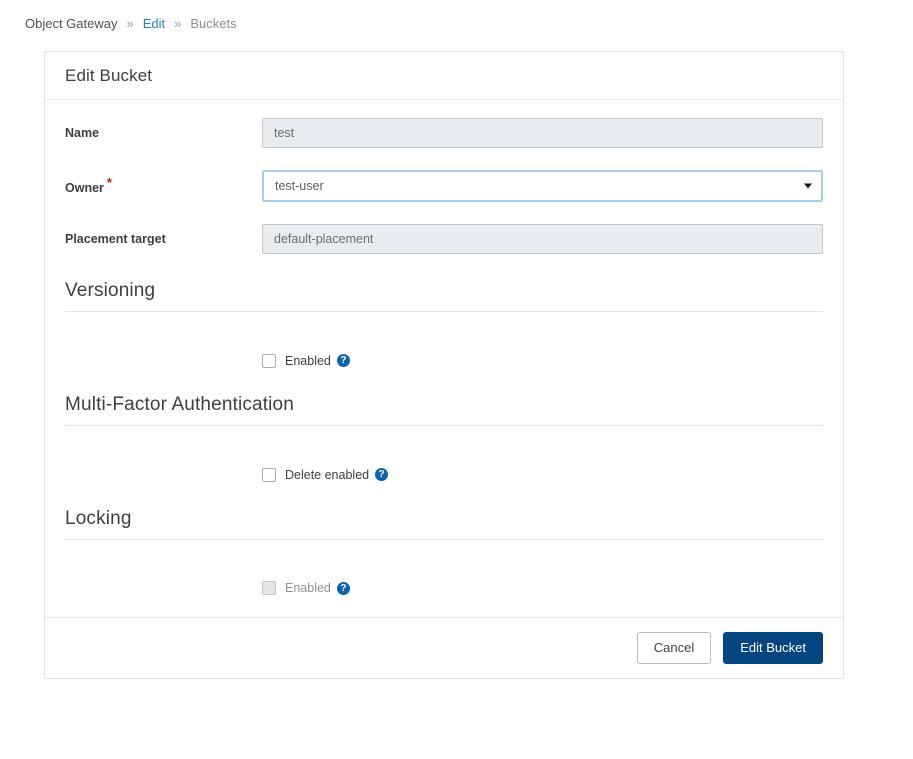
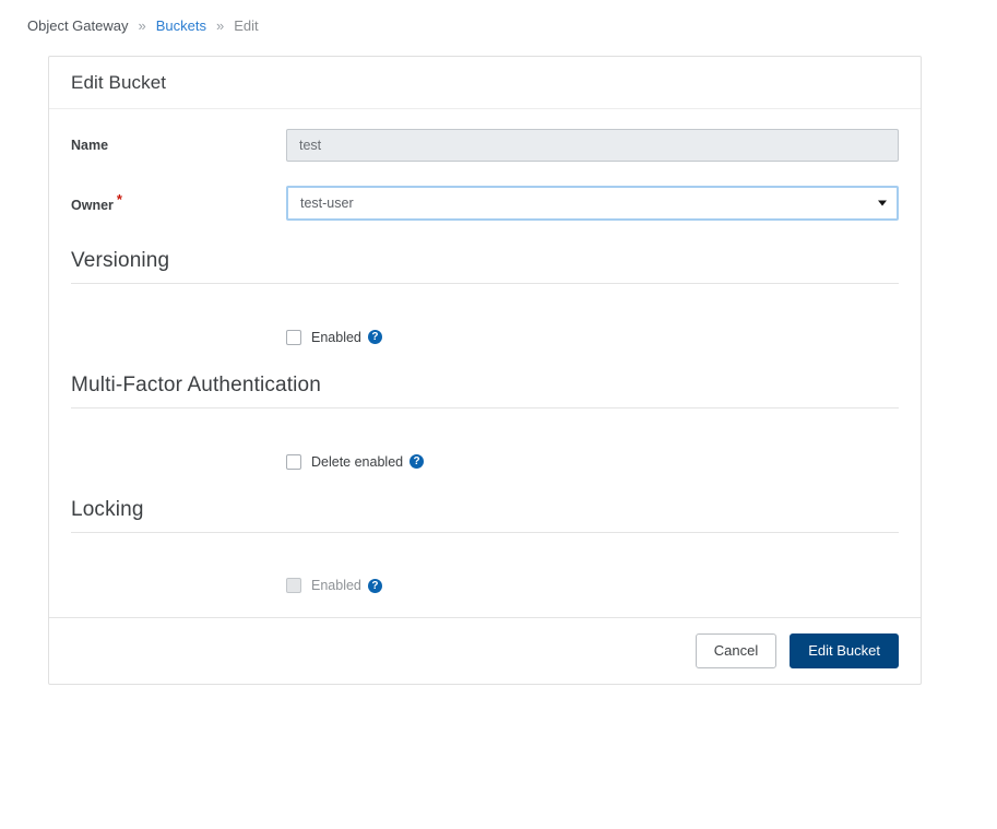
  Object Gateway
  »
- Edit
+ Buckets
  »
- Buckets
+ Edit
  Edit Bucket
  Name
  test
  Owner *
  test-user
- Placement target
- default-placement
  Versioning
  Enabled
  ?
  Multi-Factor Authentication
  Delete enabled
  ?
  Locking
  Enabled
  ?
  Cancel
  Edit Bucket
